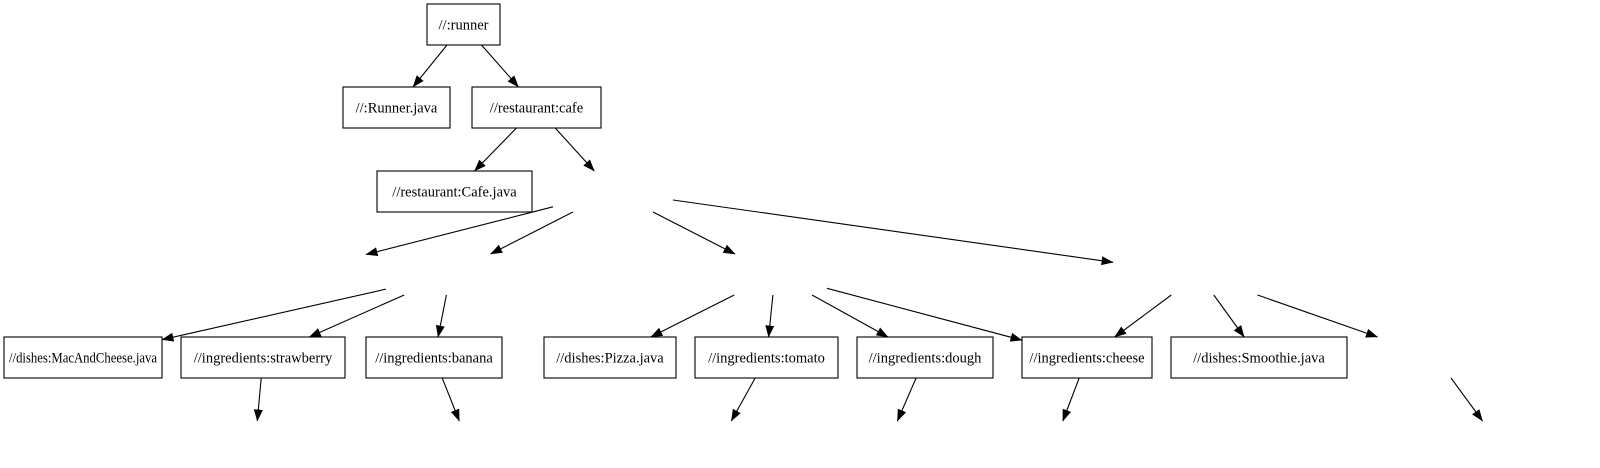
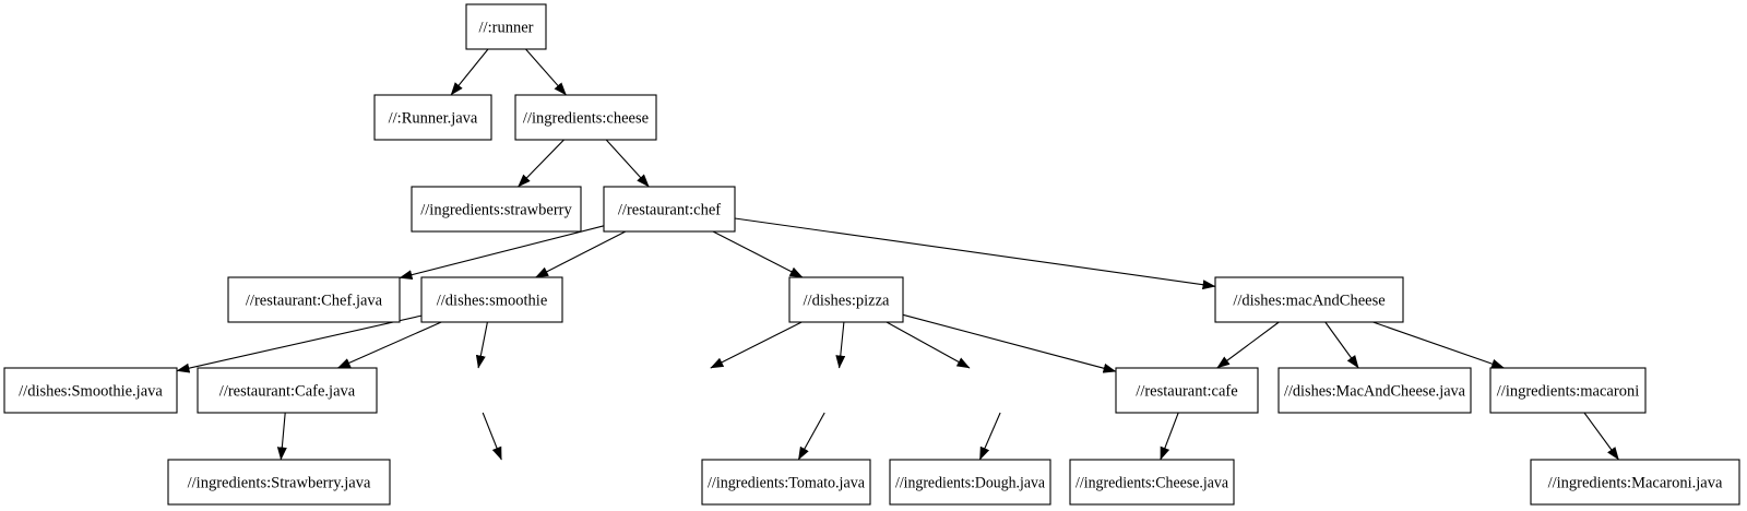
  //:runner
  //:Runner.java
- //restaurant:cafe
+ //ingredients:cheese
- //restaurant:Cafe.java
+ //ingredients:strawberry
+ //restaurant:chef
+ //restaurant:Chef.java
+ //dishes:smoothie
+ //dishes:pizza
+ //dishes:macAndCheese
- //dishes:MacAndCheese.java
+ //dishes:Smoothie.java
- //ingredients:strawberry
+ //restaurant:Cafe.java
- //ingredients:banana
- //dishes:Pizza.java
- //ingredients:tomato
- //ingredients:dough
- //ingredients:cheese
+ //restaurant:cafe
- //dishes:Smoothie.java
+ //dishes:MacAndCheese.java
+ //ingredients:macaroni
+ //ingredients:Strawberry.java
+ //ingredients:Tomato.java
+ //ingredients:Dough.java
+ //ingredients:Cheese.java
+ //ingredients:Macaroni.java
